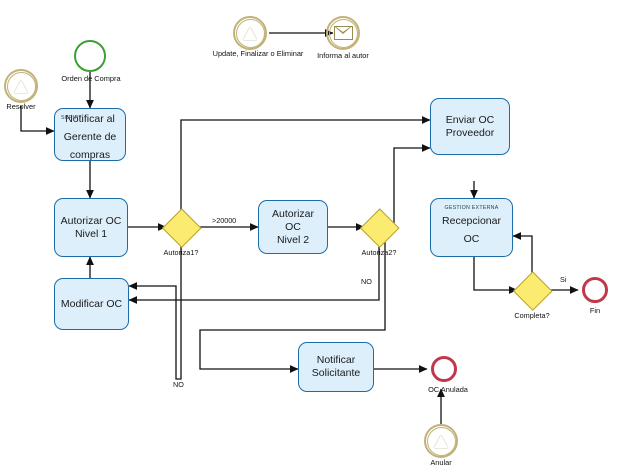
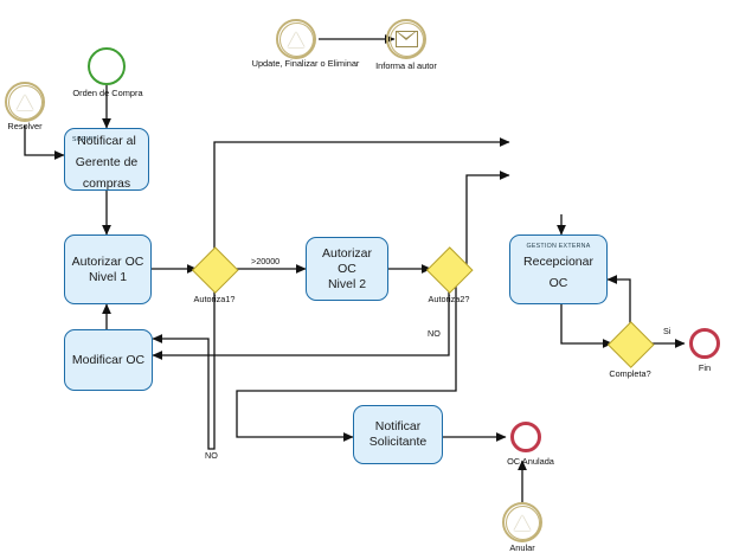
  Resolver
  Orden de Compra
  Update, Finalizar o Eliminar
  Informa al autor
  Fin
  OC Anulada
  Anular
  Notificar al
  Gerente de
  compras
  Autorizar OC
  Nivel 1
  Autorizar OC
  Nivel 2
  Modificar OC
- Enviar OC
- Proveedor
  Recepcionar
  OC
  Notificar
  Solicitante
  Autoriza1?
  Autoriza2?
  Completa?
  >20000
  NO
  NO
  Si
